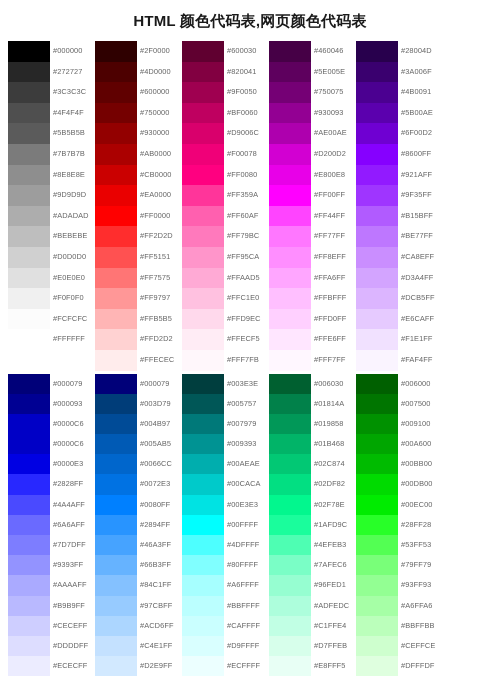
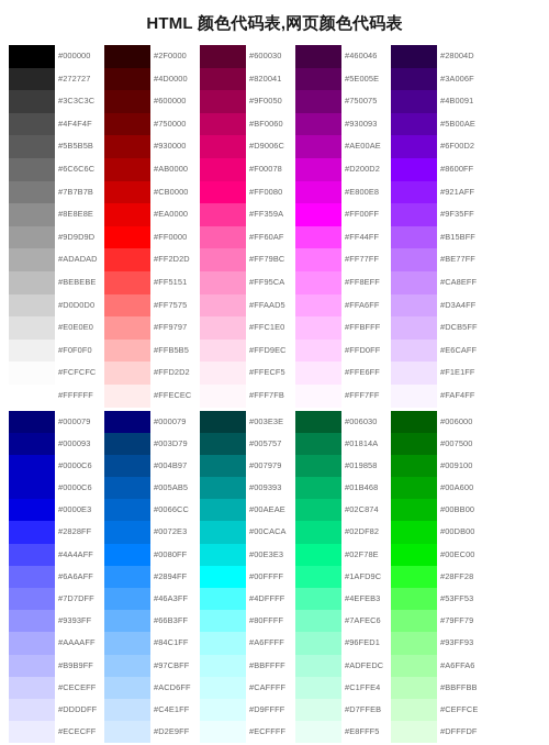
  HTML 颜色代码表,网页颜色代码表
  #000000
  #272727
  #3C3C3C
  #4F4F4F
  #5B5B5B
+ #6C6C6C
  #7B7B7B
  #8E8E8E
  #9D9D9D
  #ADADAD
  #BEBEBE
  #D0D0D0
  #E0E0E0
  #F0F0F0
  #FCFCFC
  #FFFFFF
  #2F0000
  #4D0000
  #600000
  #750000
  #930000
  #AB0000
  #CB0000
  #EA0000
  #FF0000
  #FF2D2D
  #FF5151
  #FF7575
  #FF9797
  #FFB5B5
  #FFD2D2
  #FFECEC
  #600030
  #820041
  #9F0050
  #BF0060
  #D9006C
  #F00078
  #FF0080
  #FF359A
  #FF60AF
  #FF79BC
  #FF95CA
  #FFAAD5
  #FFC1E0
  #FFD9EC
  #FFECF5
  #FFF7FB
  #460046
  #5E005E
  #750075
  #930093
  #AE00AE
  #D200D2
  #E800E8
  #FF00FF
  #FF44FF
  #FF77FF
  #FF8EFF
  #FFA6FF
  #FFBFFF
  #FFD0FF
  #FFE6FF
  #FFF7FF
  #28004D
  #3A006F
  #4B0091
  #5B00AE
  #6F00D2
  #8600FF
  #921AFF
  #9F35FF
  #B15BFF
  #BE77FF
  #CA8EFF
  #D3A4FF
  #DCB5FF
  #E6CAFF
  #F1E1FF
  #FAF4FF
  #000079
  #000093
  #0000C6
  #0000C6
  #0000E3
  #2828FF
  #4A4AFF
  #6A6AFF
  #7D7DFF
  #9393FF
  #AAAAFF
  #B9B9FF
  #CECEFF
  #DDDDFF
  #ECECFF
  #000079
  #003D79
  #004B97
  #005AB5
  #0066CC
  #0072E3
  #0080FF
  #2894FF
  #46A3FF
  #66B3FF
  #84C1FF
  #97CBFF
  #ACD6FF
  #C4E1FF
  #D2E9FF
  #003E3E
  #005757
  #007979
  #009393
  #00AEAE
  #00CACA
  #00E3E3
  #00FFFF
  #4DFFFF
  #80FFFF
  #A6FFFF
  #BBFFFF
  #CAFFFF
  #D9FFFF
  #ECFFFF
  #006030
  #01814A
  #019858
  #01B468
  #02C874
  #02DF82
  #02F78E
  #1AFD9C
  #4EFEB3
  #7AFEC6
  #96FED1
  #ADFEDC
  #C1FFE4
  #D7FFEB
  #E8FFF5
  #006000
  #007500
  #009100
  #00A600
  #00BB00
  #00DB00
  #00EC00
  #28FF28
  #53FF53
  #79FF79
  #93FF93
  #A6FFA6
  #BBFFBB
  #CEFFCE
  #DFFFDF
